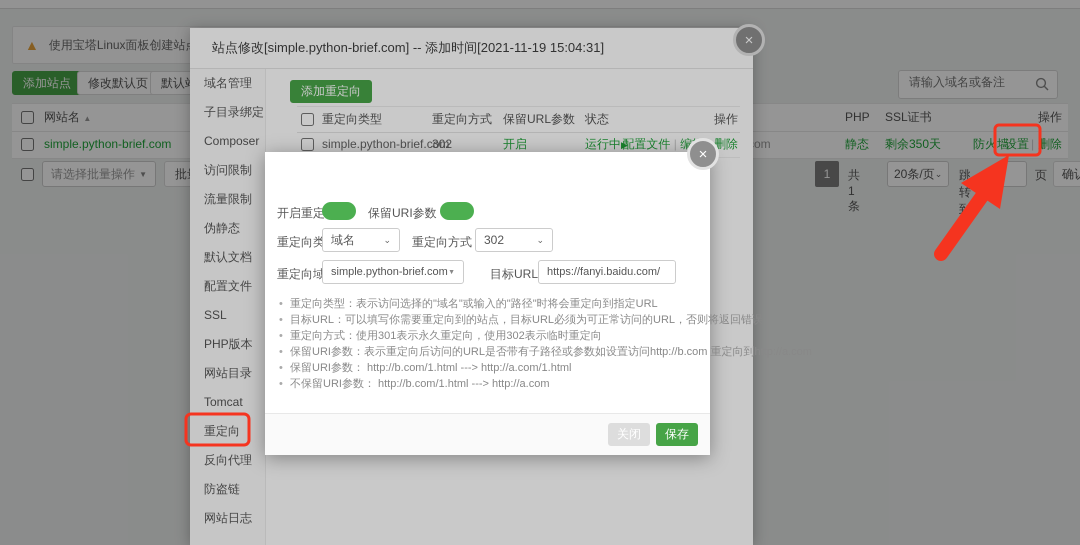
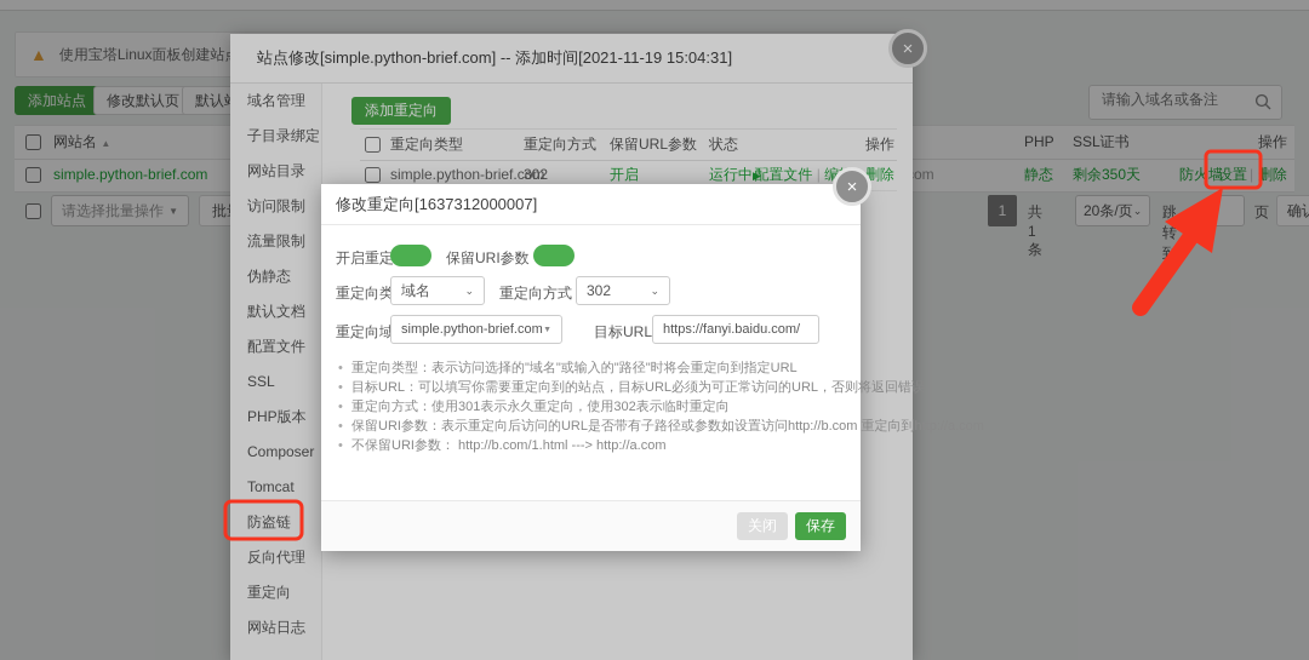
  ▲
  使用宝塔Linux面板创建站
  添加站点
  修改默认页
  请输入域名或备注
  网站名 ▲
  PHP
  SSL证书
  操作
  simple.python-brief.com
  静态
  剩余350天
  防火墙
  设置
  |
  删除
  请选择批量操作
  ▼
  1
  共1条
  20条/页
  ⌄
  页
  站点修改[simple.python-brief.com] -- 添加时间[2021-11-19 15:04:31]
  ×
  域名管理
  子目录绑定
- Composer
+ 网站目录
  访问限制
  流量限制
  伪静态
  默认文档
  配置文件
  SSL
  PHP版本
- 网站目录
+ Composer
  Tomcat
- 重定向
+ 防盗链
  反向代理
- 防盗链
+ 重定向
  网站日志
  添加重定向
  重定向类型
  重定向方式
  保留URL参数
  状态
  操作
  simple.python-brief.com
  302
  开启
  运行中▶
  配置文件 | 编 删除
+ 修改重定向[1637312000007]
  ×
  开启重定
  保留URI参数
  重定向类
  域名
  ⌄
  重定向方式
  302
  ⌄
  重定向域
  simple.python-brief.com
  目标URL
  https://fanyi.baidu.com/
  重定向类型：表示访问选择的"域名"或输入的"路径"时将会重定向到指定URL
  目标URL：可以填写你需要重定向到的站点，目标URL必须为可正常访问的URL，否则将
  重定向方式：使用301表示永久重定向，使用302表示临时重定向
  保留URI参数：表示重定向后访问的URL是否带有子路径或参数如设置访问http://b.com
- 保留URI参数： http://b.com/1.html ---> http://a.com/1.html
  不保留URI参数： http://b.com/1.html ---> http://a.com
  关闭
  保存
